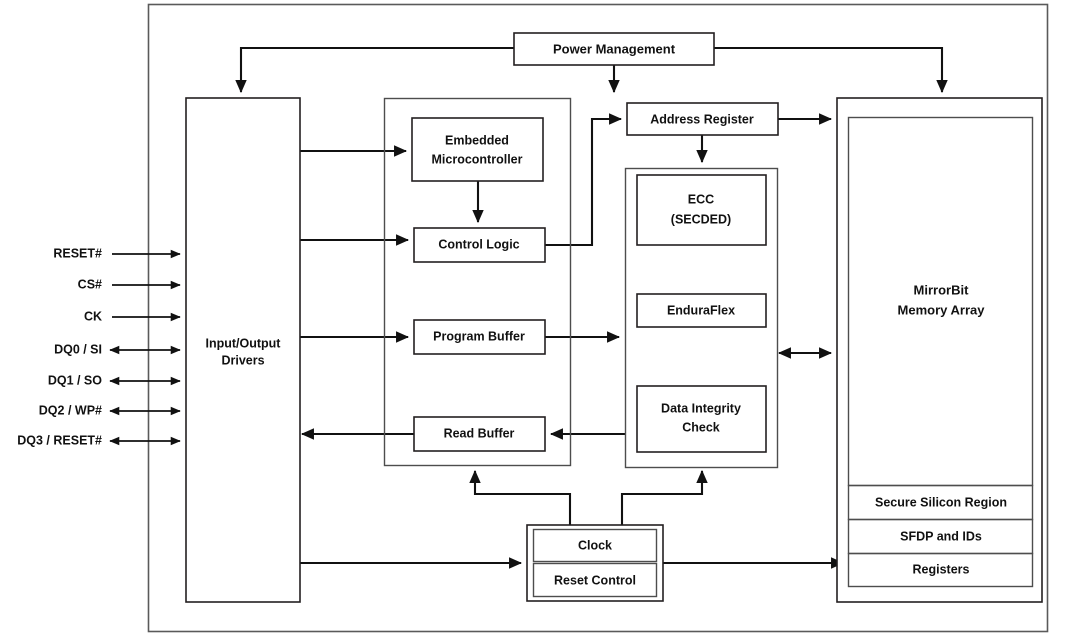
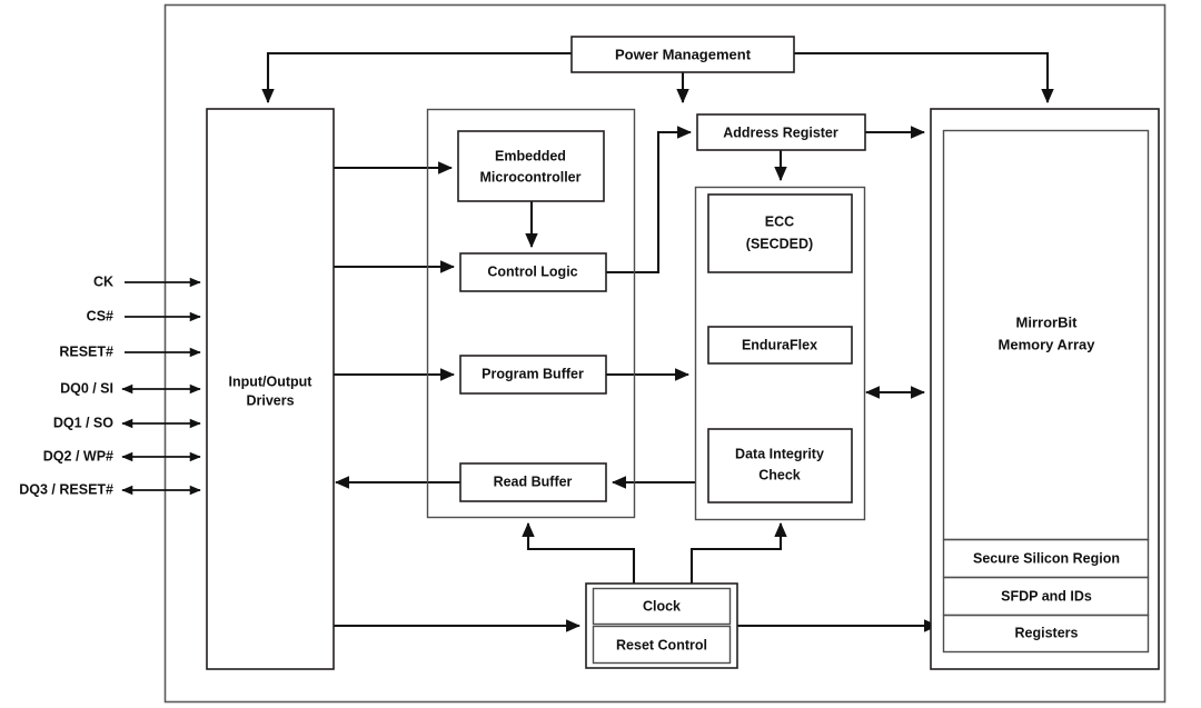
  Power Management
  Input/Output
  Drivers
  Embedded
  Microcontroller
  Control Logic
  Program Buffer
  Read Buffer
  Address Register
  ECC
  (SECDED)
  EnduraFlex
  Data Integrity
  Check
  MirrorBit
  Memory Array
  Secure Silicon Region
  SFDP and IDs
  Registers
  Clock
  Reset Control
- RESET#
+ CK
  CS#
- CK
+ RESET#
  DQ0 / SI
  DQ1 / SO
  DQ2 / WP#
  DQ3 / RESET#
